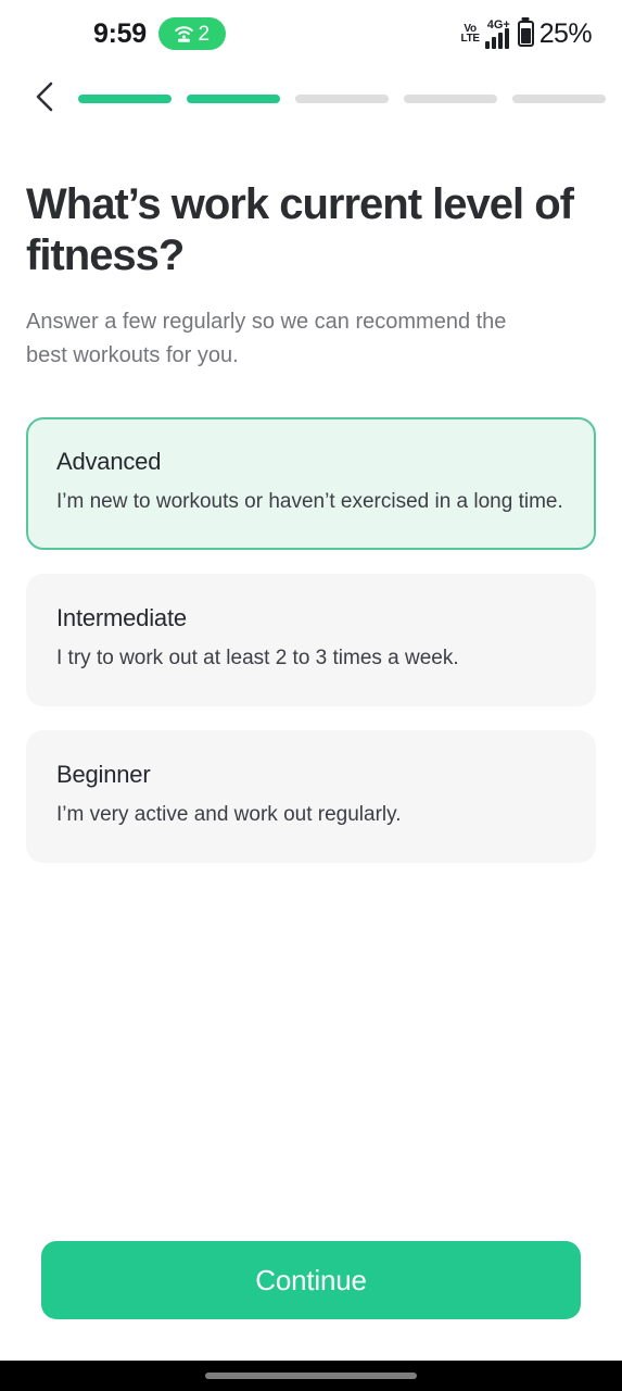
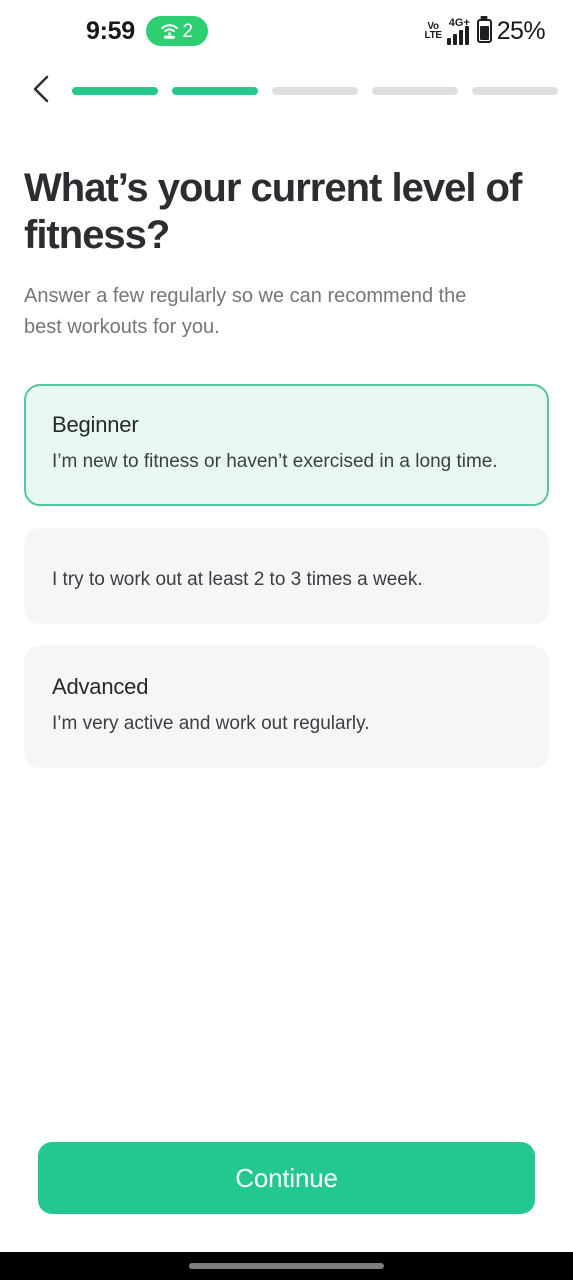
  9:59
  2
  Vo
  LTE
  4G+
  25%
- What’s work current level of fitness?
+ What’s your current level of fitness?
  Answer a few regularly so we can recommend the best workouts for you.
- Advanced
+ Beginner
- I’m new to workouts or haven’t exercised in a long time.
+ I’m new to fitness or haven’t exercised in a long time.
- Intermediate
  I try to work out at least 2 to 3 times a week.
- Beginner
+ Advanced
  I’m very active and work out regularly.
  Continue
